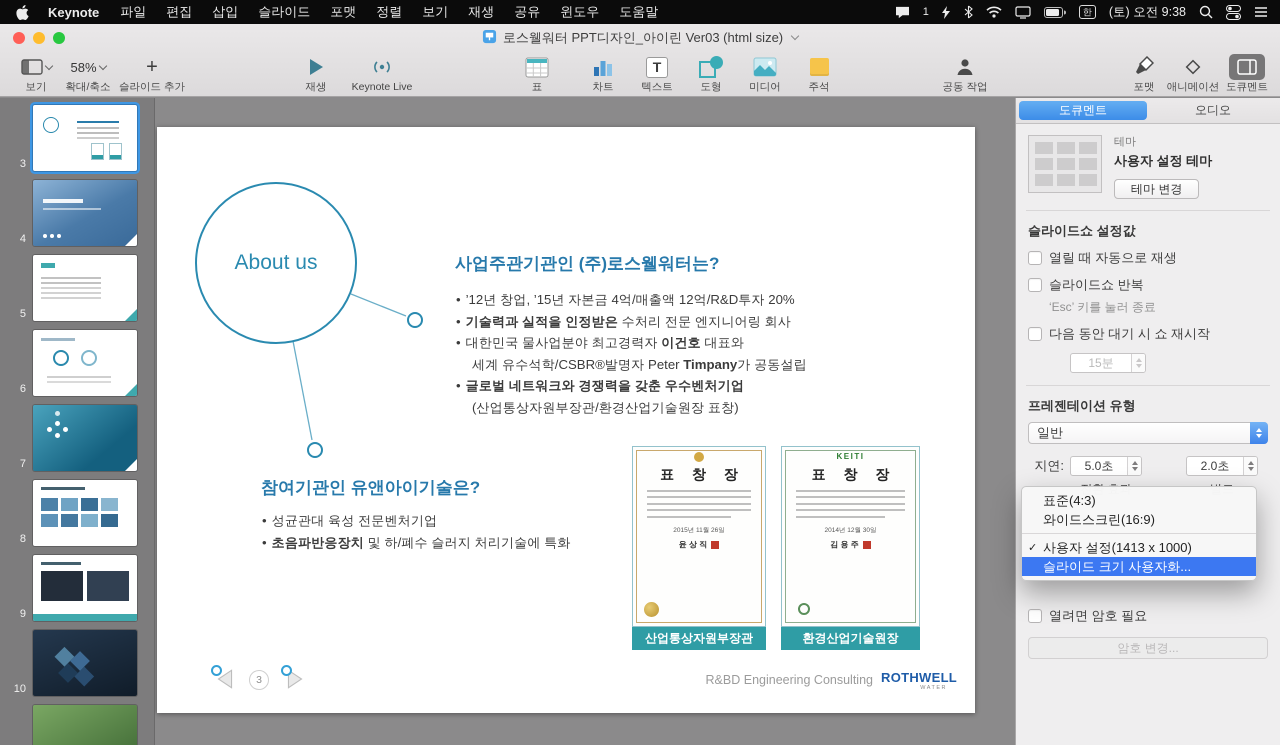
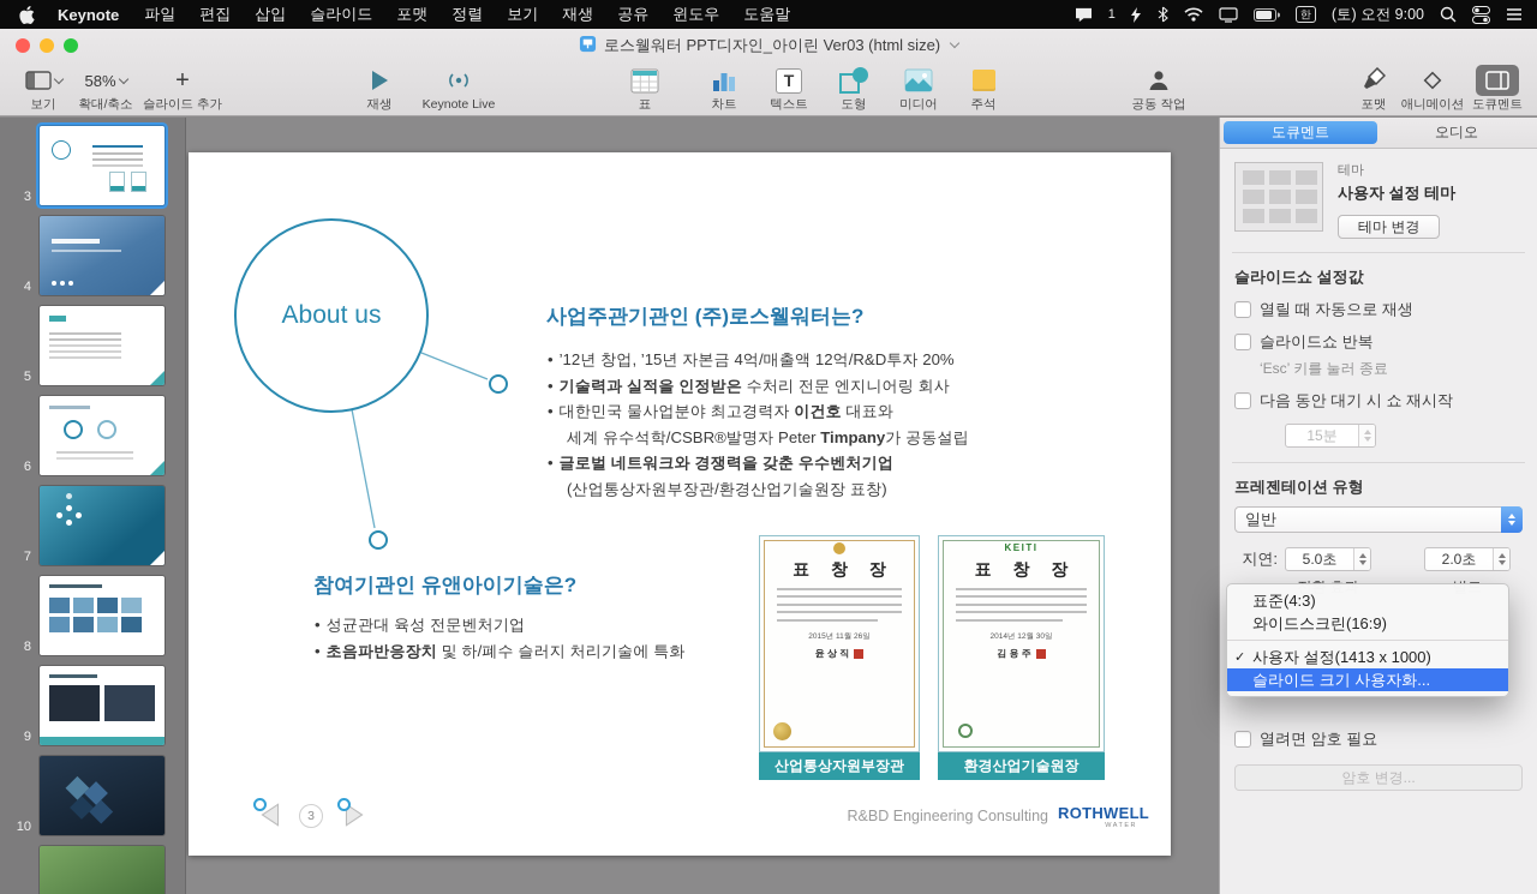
  Keynote
  파일
  편집
  삽입
  슬라이드
  포맷
  정렬
  보기
  재생
  공유
  윈도우
  도움말
  1
  한
- (토) 오전 9:38
+ (토) 오전 9:00
  로스웰워터 PPT디자인_아이린 Ver03 (html size)
  보기
  58%
  확대/축소
  +
  슬라이드 추가
  재생
  Keynote Live
  표
  차트
  T
  텍스트
  도형
  미디어
  주석
  공동 작업
  포맷
  애니메이션
  도큐멘트
  3
  4
  5
  6
  7
  8
  9
  10
  About us
  사업주관기관인 (주)로스웰워터는?
  • ’12년 창업, ’15년 자본금 4억/매출액 12억/R&D투자 20%
  • 기술력과 실적을 인정받은 수처리 전문 엔지니어링 회사
  • 대한민국 물사업분야 최고경력자 이건호 대표와
  세계 유수석학/CSBR®발명자 Peter Timpany가 공동설립
  • 글로벌 네트워크와 경쟁력을 갖춘 우수벤처기업
  (산업통상자원부장관/환경산업기술원장 표창)
  참여기관인 유앤아이기술은?
  • 성균관대 육성 전문벤처기업
  • 초음파반응장치 및 하/폐수 슬러지 처리기술에 특화
  표 창 장
  윤 상 직
  산업통상자원부장관
  KEITI
  표 창 장
  김 용 주
  환경산업기술원장
  3
  R&BD Engineering Consulting
  ROTHWELL
  도큐멘트
  오디오
  테마
  사용자 설정 테마
  테마 변경
  슬라이드쇼 설정값
  열릴 때 자동으로 재생
  슬라이드쇼 반복
  ‘Esc’ 키를 눌러 종료
  다음 동안 대기 시 쇼 재시작
  15분
  프레젠테이션 유형
  일반
  지연:
  5.0초
  2.0초
  열려면 암호 필요
  암호 변경...
  표준(4:3)
  와이드스크린(16:9)
  ✓
  사용자 설정(1413 x 1000)
  슬라이드 크기 사용자화...
